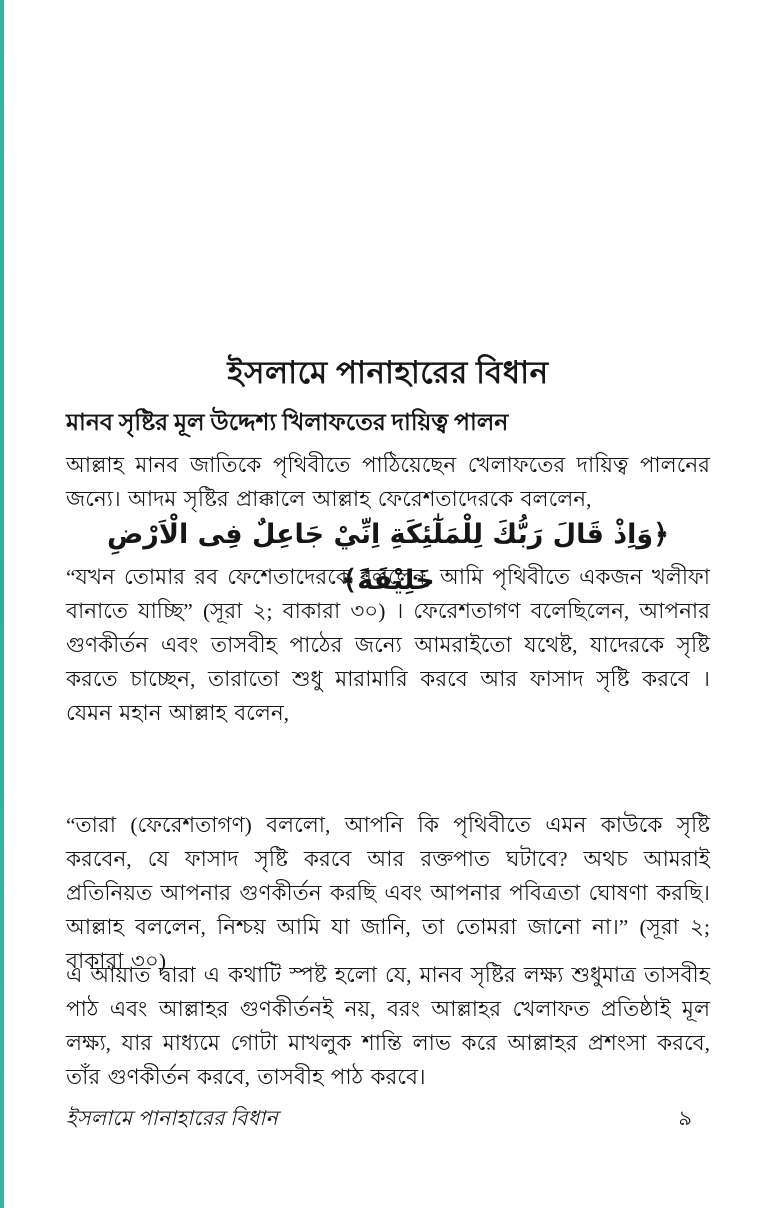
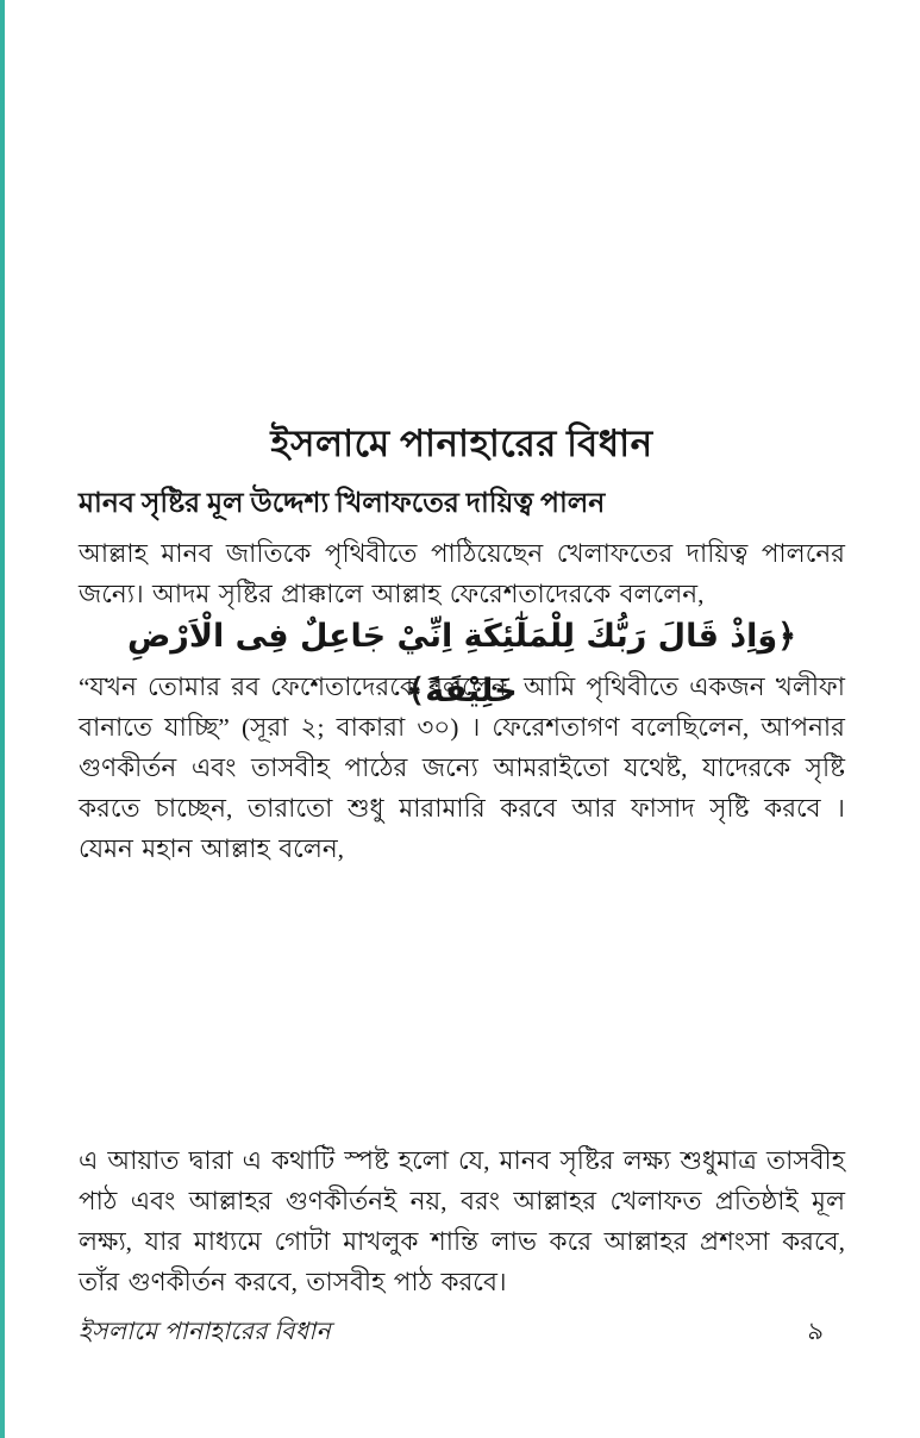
  ইসলামে পানাহারের বিধান
  মানব সৃষ্টির মূল উদ্দেশ্য খিলাফতের দায়িত্ব পালন
  আল্লাহ মানব জাতিকে পৃথিবীতে পাঠিয়েছেন খেলাফতের দায়িত্ব পালনের জন্যে। আদম সৃষ্টির প্রাক্কালে আল্লাহ ফেরেশতাদেরকে বললেন,
  ﴿وَاِذْ قَالَ رَبُّكَ لِلْمَلٰٓئِكَةِ اِنِّيْ جَاعِلٌ فِى الْاَرْضِ خَلِيْفَةً﴾
  “যখন তোমার রব ফেশেতাদেরকে বললেন, আমি পৃথিবীতে একজন খলীফা বানাতে যাচ্ছি” (সূরা ২; বাকারা ৩০) । ফেরেশতাগণ বলেছিলেন, আপনার গুণকীর্তন এবং তাসবীহ পাঠের জন্যে আমরাইতো যথেষ্ট, যাদেরকে সৃষ্টি করতে চাচ্ছেন, তারাতো শুধু মারামারি করবে আর ফাসাদ সৃষ্টি করবে । যেমন মহান আল্লাহ বলেন,
- “তারা (ফেরেশতাগণ) বললো, আপনি কি পৃথিবীতে এমন কাউকে সৃষ্টি করবেন, যে ফাসাদ সৃষ্টি করবে আর রক্তপাত ঘটাবে? অথচ আমরাই প্রতিনিয়ত আপনার গুণকীর্তন করছি এবং আপনার পবিত্রতা ঘোষণা করছি। আল্লাহ বললেন, নিশ্চয় আমি যা জানি, তা তোমরা জানো না।” (সূরা ২; বাকারা ৩০)
  এ আয়াত দ্বারা এ কথাটি স্পষ্ট হলো যে, মানব সৃষ্টির লক্ষ্য শুধুমাত্র তাসবীহ পাঠ এবং আল্লাহর গুণকীর্তনই নয়, বরং আল্লাহর খেলাফত প্রতিষ্ঠাই মূল লক্ষ্য, যার মাধ্যমে গোটা মাখলুক শান্তি লাভ করে আল্লাহর প্রশংসা করবে, তাঁর গুণকীর্তন করবে, তাসবীহ পাঠ করবে।
  ইসলামে পানাহারের বিধান
  ৯
